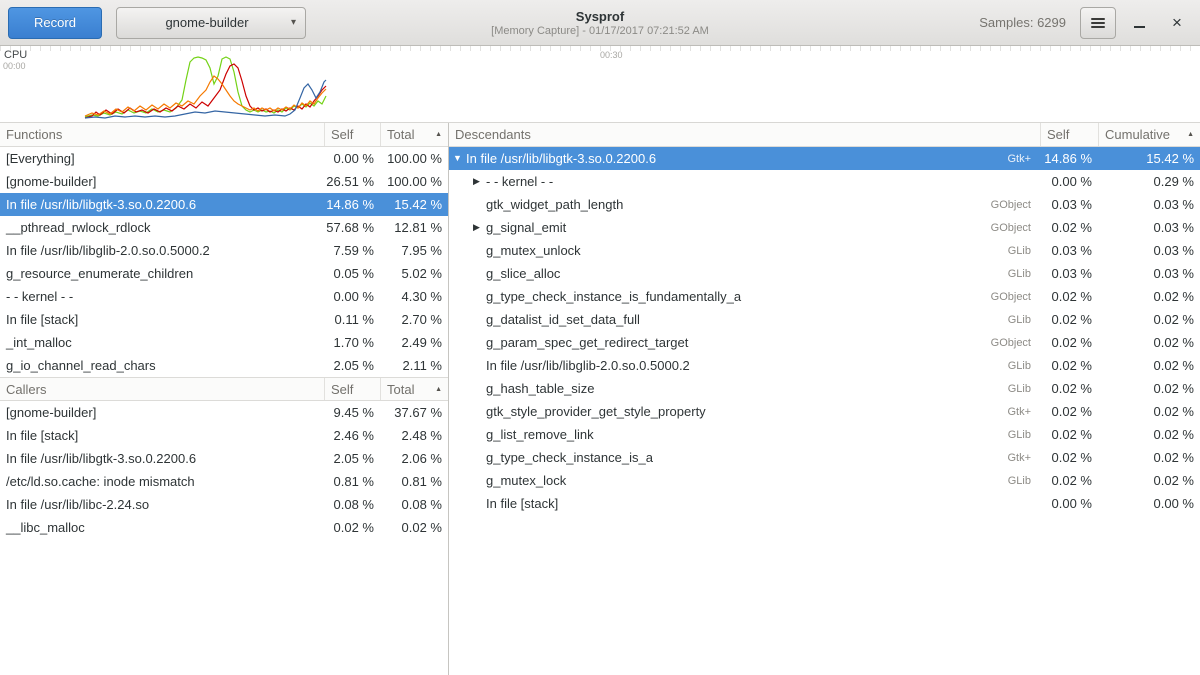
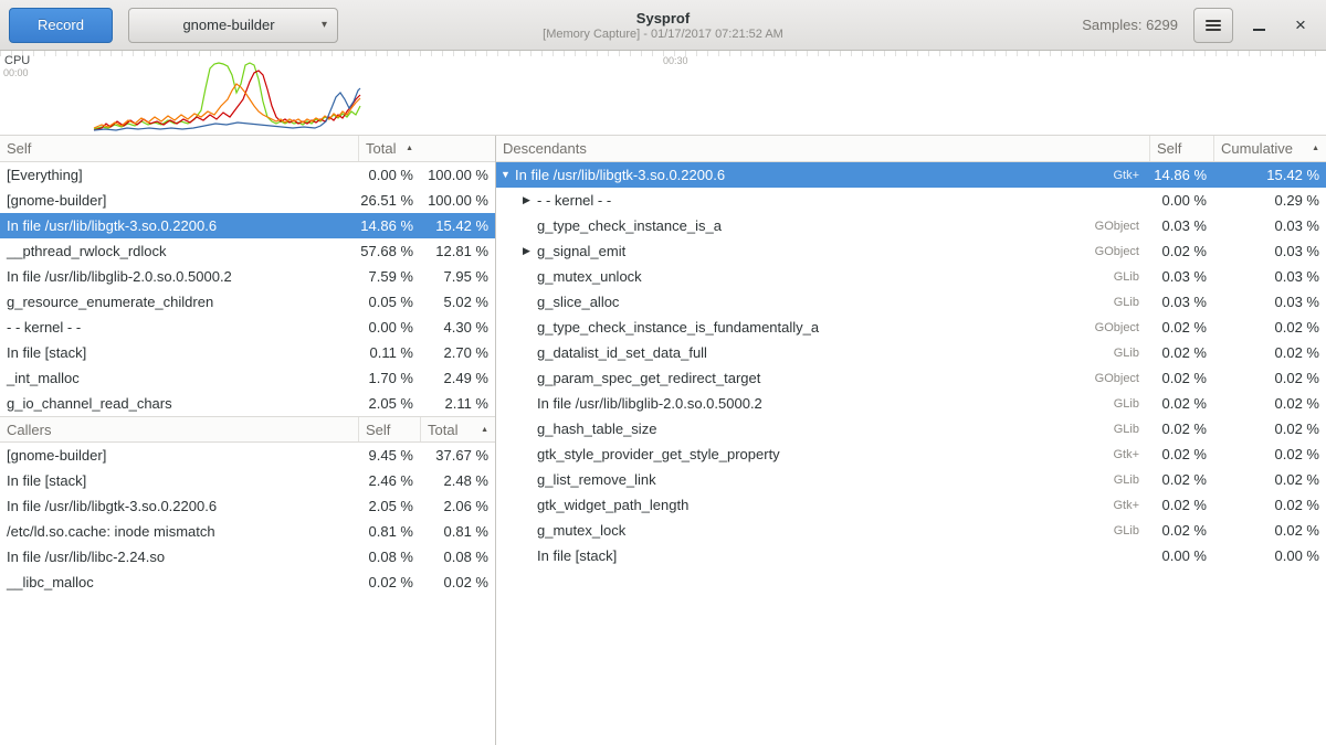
  Sysprof
  [Memory Capture] - 01/17/2017 07:21:52 AM
  Record
  gnome-builder
  ▾
  Samples: 6299
  ×
  CPU
  00:00
  00:30
- Functions
  Self
  Total
  [Everything]
  0.00 %
  100.00 %
  [gnome-builder]
  26.51 %
  100.00 %
  In file /usr/lib/libgtk-3.so.0.2200.6
  14.86 %
  15.42 %
  __pthread_rwlock_rdlock
  57.68 %
  12.81 %
  In file /usr/lib/libglib-2.0.so.0.5000.2
  7.59 %
  7.95 %
  g_resource_enumerate_children
  0.05 %
  5.02 %
  - - kernel - -
  0.00 %
  4.30 %
  In file [stack]
  0.11 %
  2.70 %
  _int_malloc
  1.70 %
  2.49 %
  g_io_channel_read_chars
  2.05 %
  2.11 %
  Callers
  Self
  Total
  [gnome-builder]
  9.45 %
  37.67 %
  In file [stack]
  2.46 %
  2.48 %
  In file /usr/lib/libgtk-3.so.0.2200.6
  2.05 %
  2.06 %
  /etc/ld.so.cache: inode mismatch
  0.81 %
  0.81 %
  In file /usr/lib/libc-2.24.so
  0.08 %
  0.08 %
  __libc_malloc
  0.02 %
  0.02 %
  Descendants
  Self
  Cumulative
  ▼
  In file /usr/lib/libgtk-3.so.0.2200.6
  Gtk+
  14.86 %
  15.42 %
  ▶
  - - kernel - -
  0.00 %
  0.29 %
- gtk_widget_path_length
+ g_type_check_instance_is_a
  GObject
  0.03 %
  0.03 %
  ▶
  g_signal_emit
  GObject
  0.02 %
  0.03 %
  g_mutex_unlock
  GLib
  0.03 %
  0.03 %
  g_slice_alloc
  GLib
  0.03 %
  0.03 %
  g_type_check_instance_is_fundamentally_a
  GObject
  0.02 %
  0.02 %
  g_datalist_id_set_data_full
  GLib
  0.02 %
  0.02 %
  g_param_spec_get_redirect_target
  GObject
  0.02 %
  0.02 %
  In file /usr/lib/libglib-2.0.so.0.5000.2
  GLib
  0.02 %
  0.02 %
  g_hash_table_size
  GLib
  0.02 %
  0.02 %
  gtk_style_provider_get_style_property
  Gtk+
  0.02 %
  0.02 %
  g_list_remove_link
  GLib
  0.02 %
  0.02 %
- g_type_check_instance_is_a
+ gtk_widget_path_length
  Gtk+
  0.02 %
  0.02 %
  g_mutex_lock
  GLib
  0.02 %
  0.02 %
  In file [stack]
  0.00 %
  0.00 %
